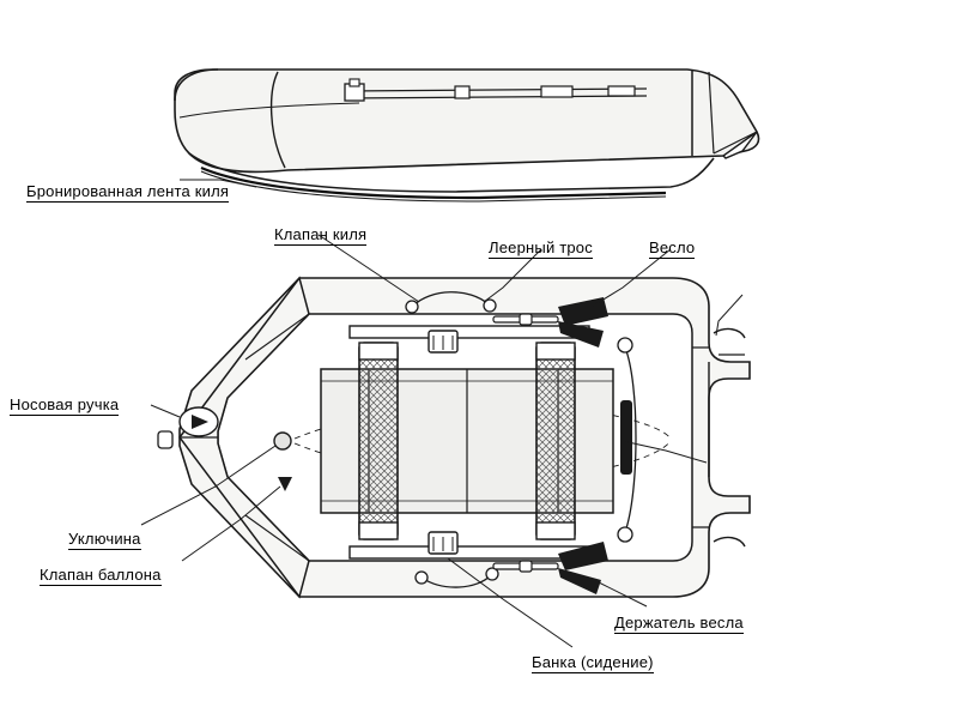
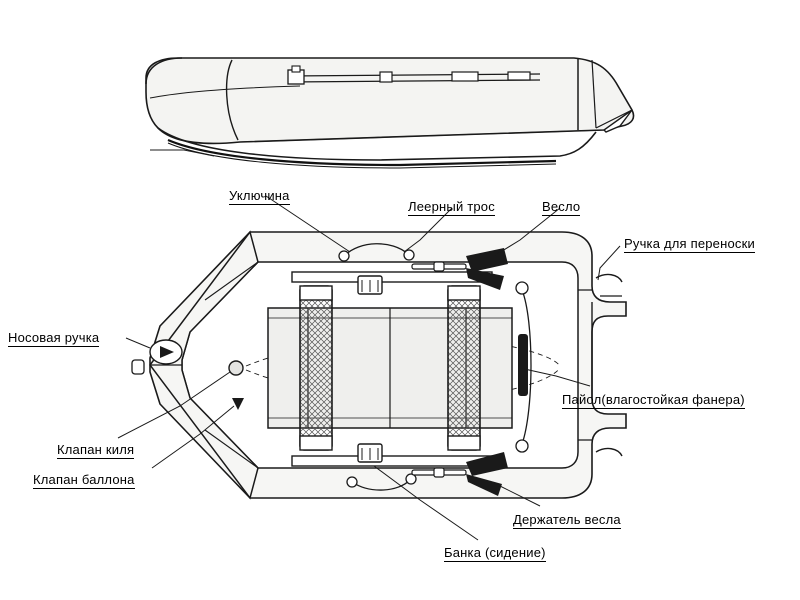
- Бронированная лента киля
- Клапан киля
+ Уключина
  Леерный трос
  Весло
+ Ручка для переноски
  Носовая ручка
+ Пайол(влагостойкая фанера)
- Уключина
+ Клапан киля
  Клапан баллона
  Держатель весла
  Банка (сидение)
